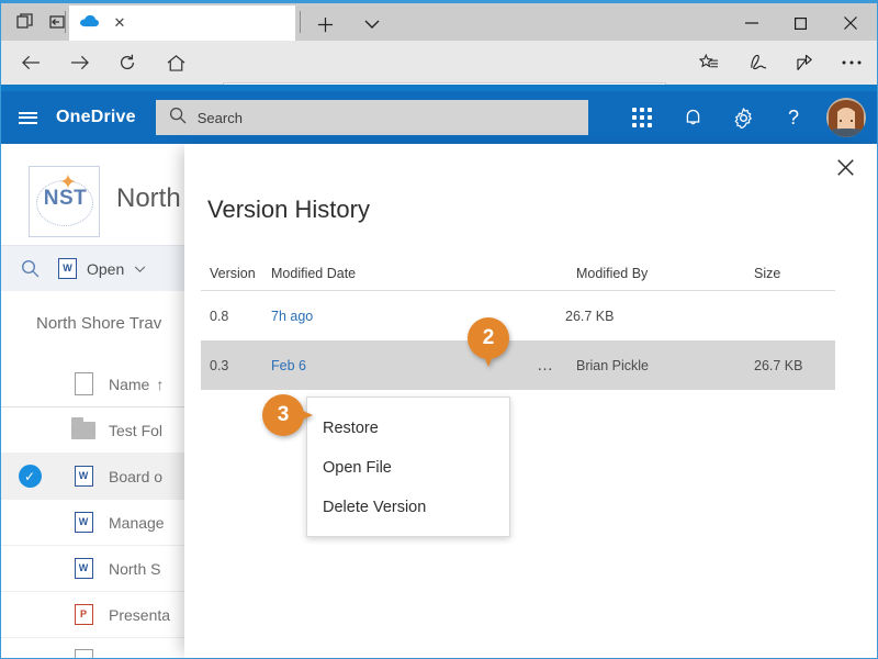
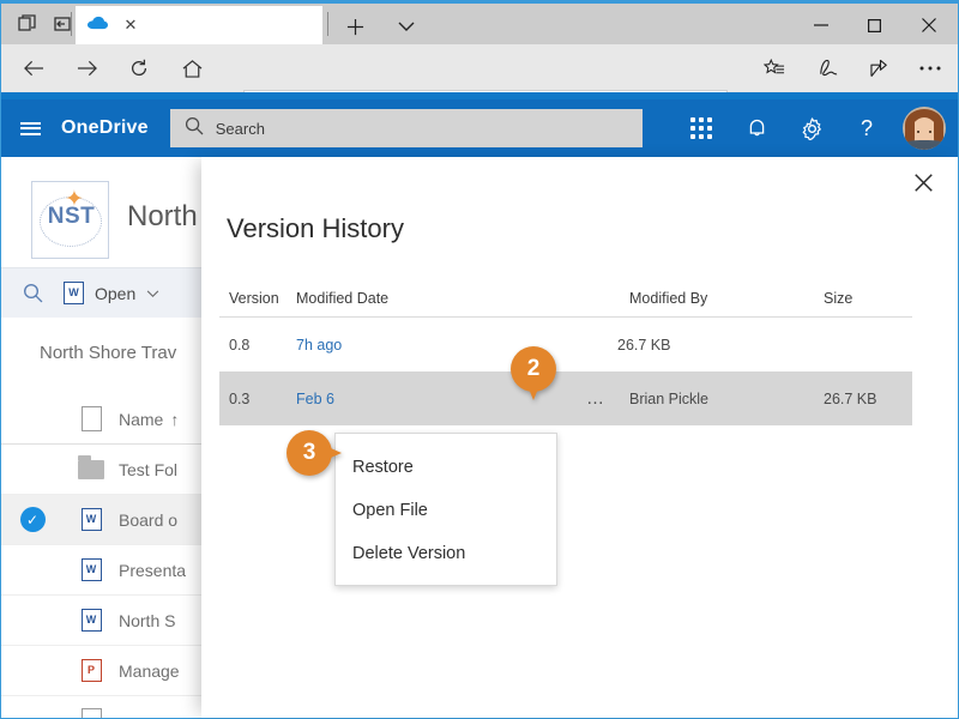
  ✕
  OneDrive
  Search
  ?
  ✦
  NST
  North
  W
  Open
  North Shore Trav
  Name
  ↑
  Test Fol
  ✓
  W
  Board o
  W
- Manage
+ Presenta
  W
  North S
  P
- Presenta
+ Manage
  Version History
  Version
  Modified Date
  Modified By
  Size
  0.8
  7h ago
  26.7 KB
  0.3
  Feb 6
  …
  Brian Pickle
  26.7 KB
  Restore
  Open File
  Delete Version
  2
  3
